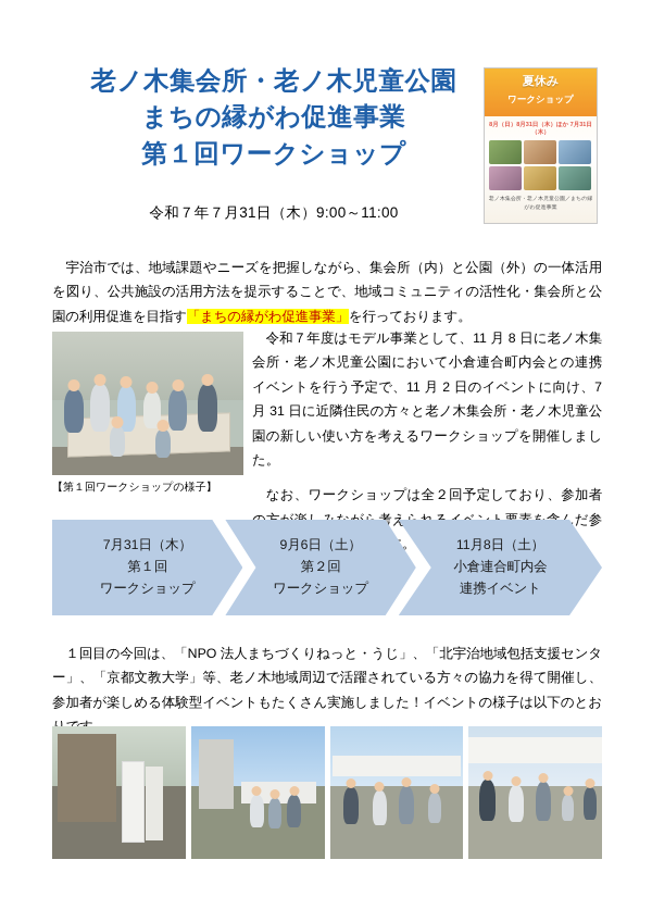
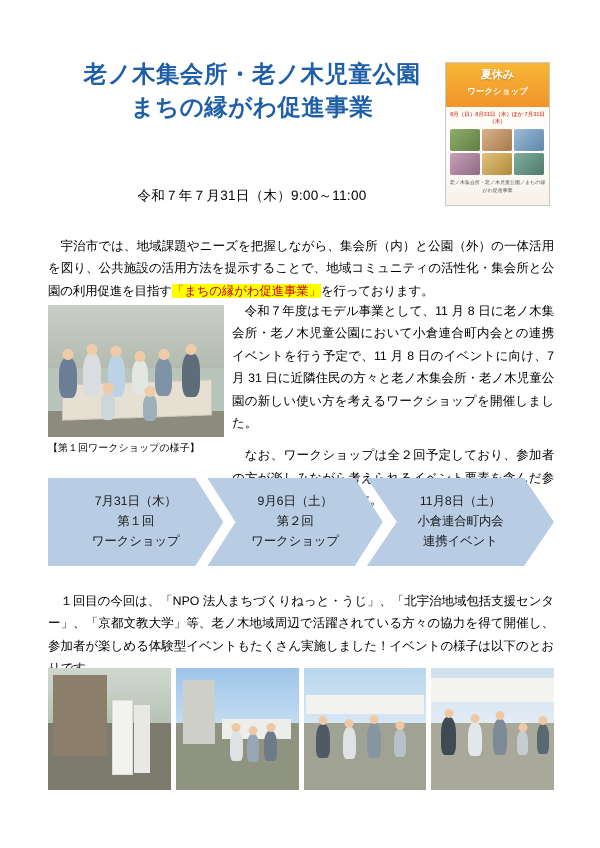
  老ノ木集会所・老ノ木児童公園
  まちの縁がわ促進事業
- 第１回ワークショップ
  令和７年７月31日（木）9:00～11:00
  夏休み
  ワークショップ
  宇治市では、地域課題やニーズを把握しながら、集会所（内）と公園（外）の一体活用を図り、公共施設の活用方法を提示することで、地域コミュニティの活性化・集会所と公園の利用促進を目指す「まちの縁がわ促進事業」を行っております。
  【第１回ワークショップの様子】
- 令和７年度はモデル事業として、11 月 8 日に老ノ木集会所・老ノ木児童公園において小倉連合町内会との連携イベントを行う予定で、11 月 2 日のイベントに向け、7 月 31 日に近隣住民の方々と老ノ木集会所・老ノ木児童公園の新しい使い方を考えるワークショップを開催しました。
+ 令和７年度はモデル事業として、11 月 8 日に老ノ木集会所・老ノ木児童公園において小倉連合町内会との連携イベントを行う予定で、11 月 8 日のイベントに向け、7 月 31 日に近隣住民の方々と老ノ木集会所・老ノ木児童公園の新しい使い方を考えるワークショップを開催しました。
  なお、ワークショップは全２回予定しており、参加者の方が楽しみながら考えられるイベント要素を含んだ参。
  7月31日（木）
  第１回
  ワークショップ
  9月6日（土）
  第２回
  ワークショップ
  11月8日（土）
  小倉連合町内会
  連携イベント
  １回目の今回は、「NPO 法人まちづくりねっと・うじ」、「北宇治地域包括支援センター」、「京都文教大学」等、老ノ木地域周辺で活躍されている方々の協力を得て開催し、参加者が楽しめる体験型イベントもたくさん実施しました！イベントの様子は以下のとお
